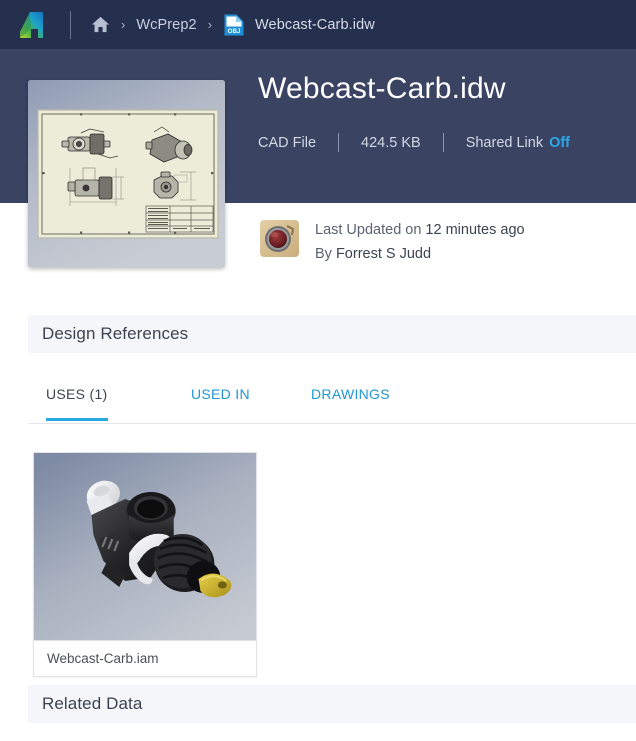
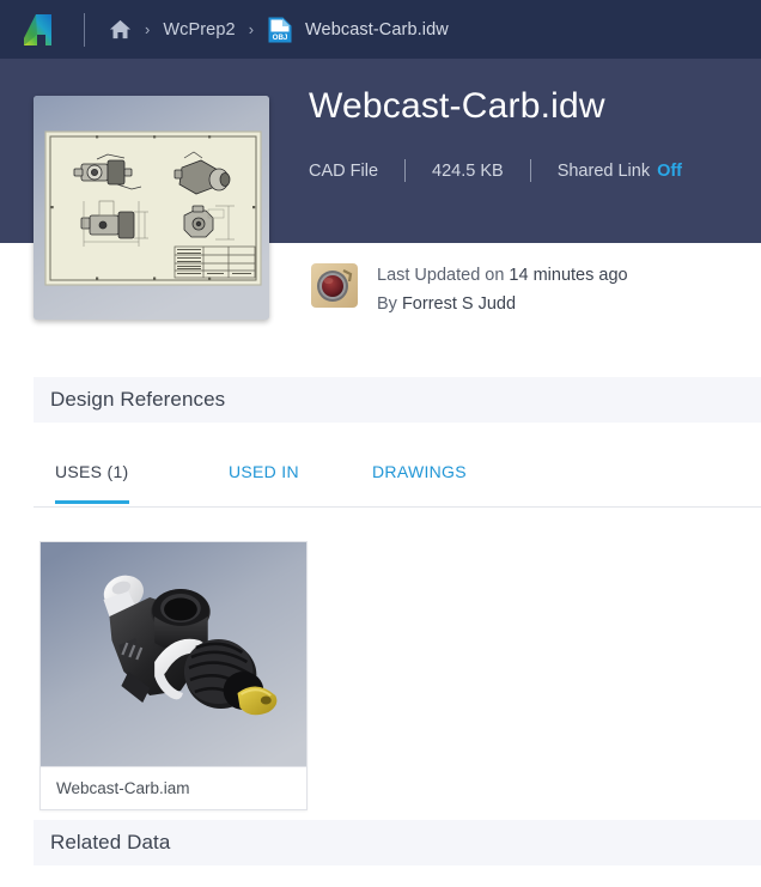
  ›
  WcPrep2
  ›
  Webcast-Carb.idw
  Webcast-Carb.idw
  CAD File
  424.5 KB
  Shared Link
  Off
- Last Updated on 12 minutes ago
+ Last Updated on 14 minutes ago
  By Forrest S Judd
  Design References
  USES (1)
  USED IN
  DRAWINGS
  Webcast-Carb.iam
  Related Data
